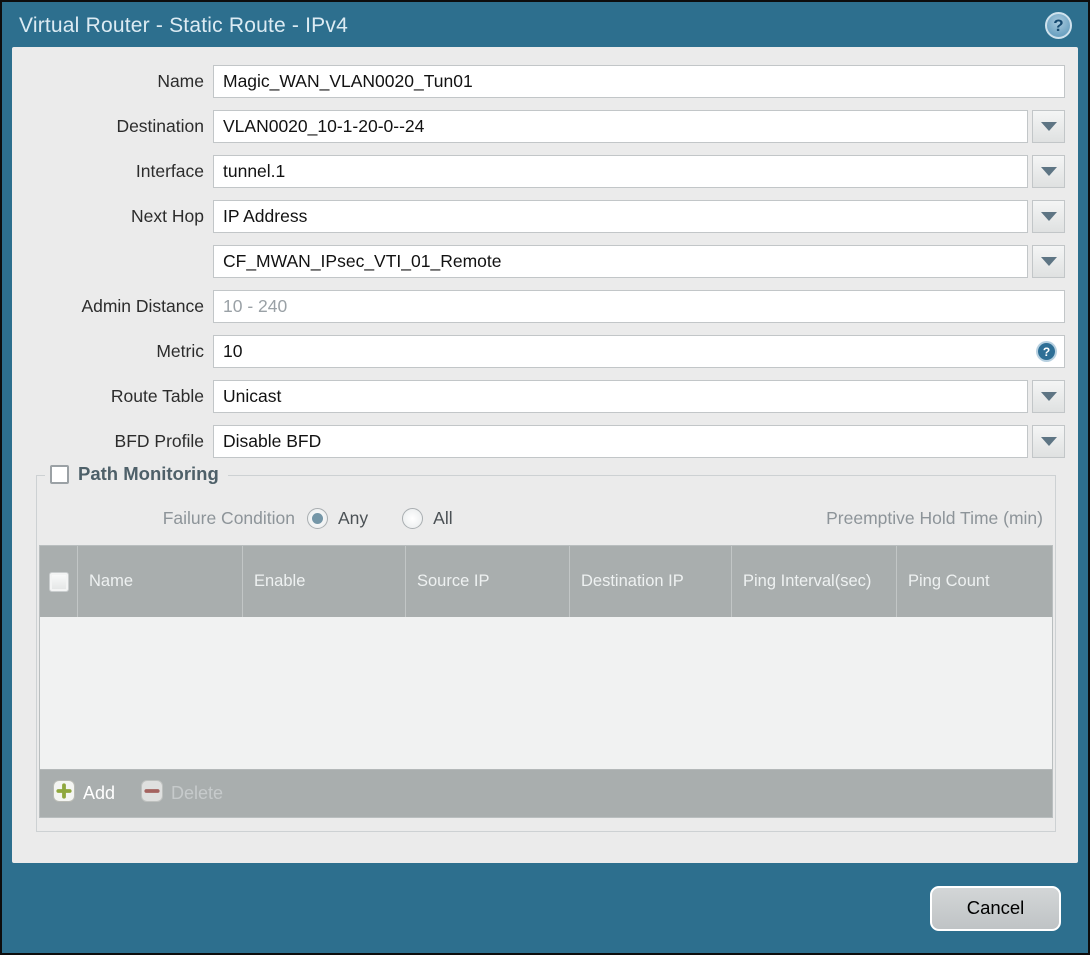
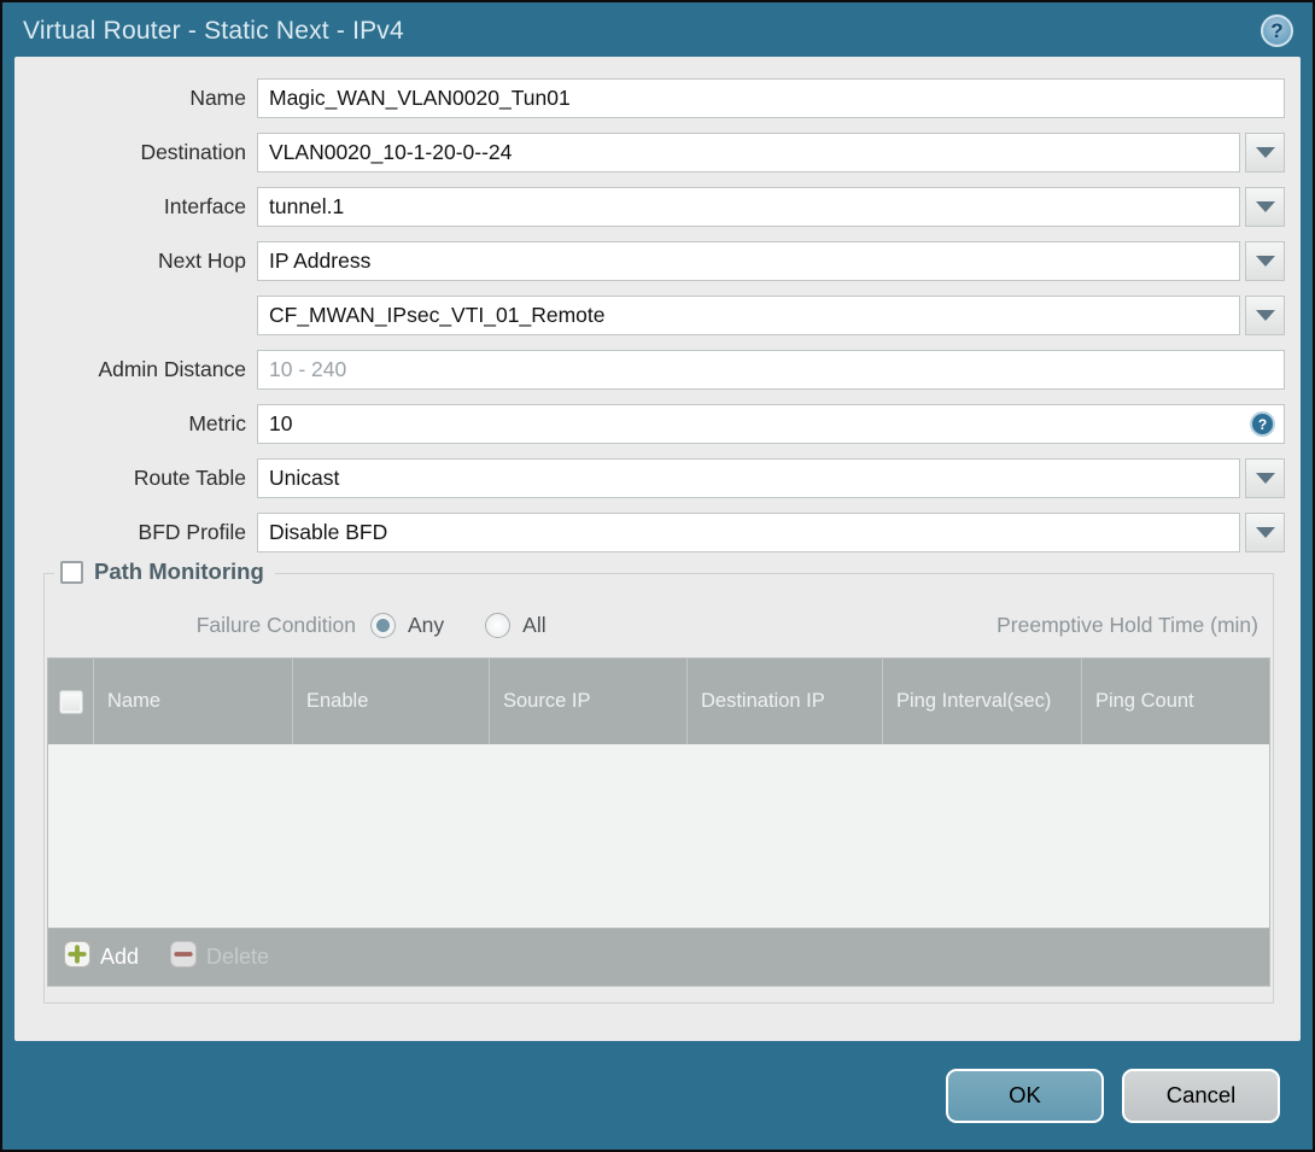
- Virtual Router - Static Route - IPv4
+ Virtual Router - Static Next - IPv4
  ?
  Name
  Magic_WAN_VLAN0020_Tun01
  Destination
  VLAN0020_10-1-20-0--24
  Interface
  tunnel.1
  Next Hop
  IP Address
  CF_MWAN_IPsec_VTI_01_Remote
  Admin Distance
  10 - 240
  Metric
  10
  ?
  Route Table
  Unicast
  BFD Profile
  Disable BFD
  Path Monitoring
  Failure Condition
  Any
  All
  Preemptive Hold Time (min)
  Name
  Enable
  Source IP
  Destination IP
  Ping Interval(sec)
  Ping Count
  Add
  Delete
+ OK
  Cancel
